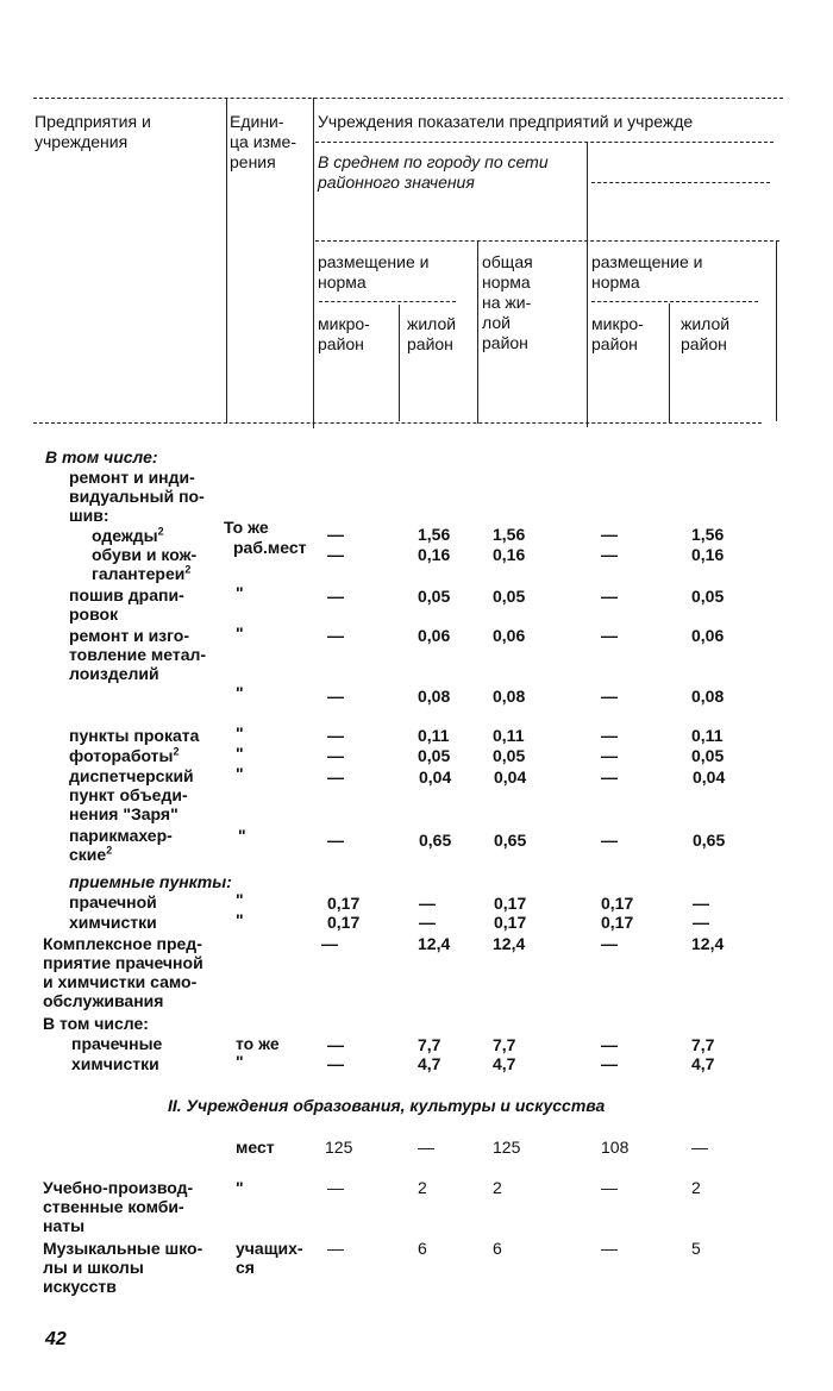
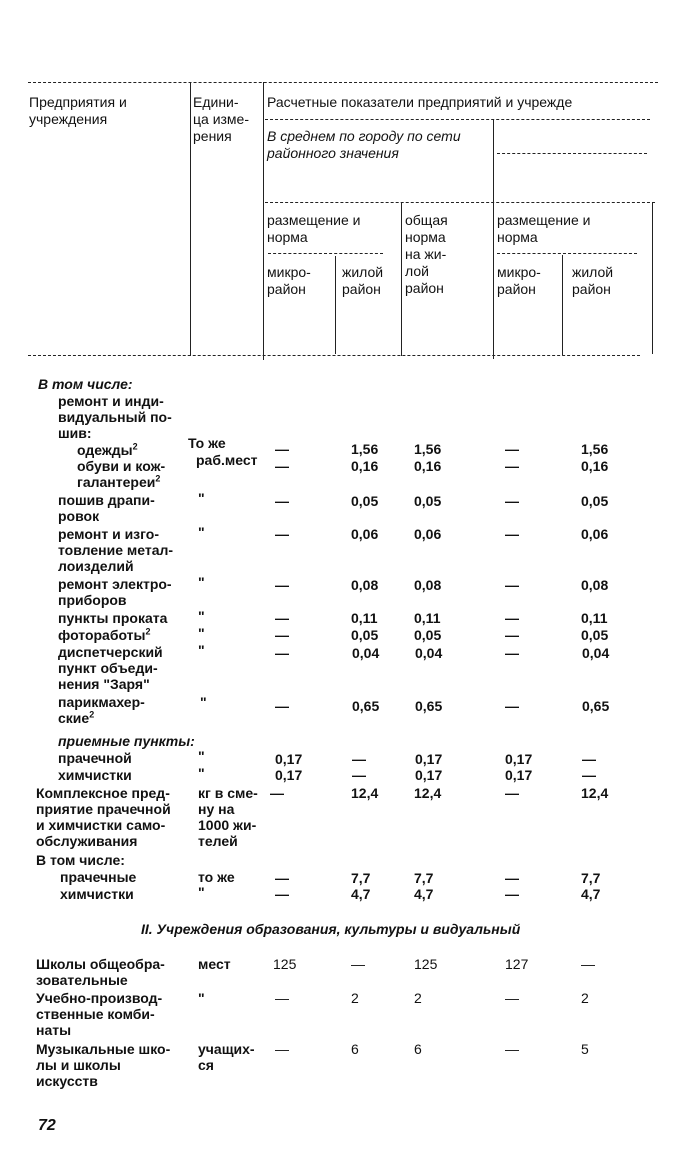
  Предприятия и
  учреждения
  Едини-
  ца изме-
  рения
- Учреждения показатели предприятий и учрежде
+ Расчетные показатели предприятий и учрежде
  В среднем по городу по сети
  районного значения
  размещение и
  норма
  общая
  норма
  на жи-
  лой
  район
  размещение и
  норма
  микро-
  район
  жилой
  район
  микро-
  район
  жилой
  район
  В том числе:
  ремонт и инди-
  видуальный по-
  шив:
  одежды2
  То же
  —
  1,56
  1,56
  —
  1,56
  обуви и кож-
  галантереи2
  раб.мест
  —
  0,16
  0,16
  —
  0,16
  пошив драпи-
  ровок
  "
  —
  0,05
  0,05
  —
  0,05
  ремонт и изго-
  товление метал-
  лоизделий
  "
  —
  0,06
  0,06
  —
  0,06
+ ремонт электро-
+ приборов
  "
  —
  0,08
  0,08
  —
  0,08
  пункты проката
  "
  —
  0,11
  0,11
  —
  0,11
  фотоработы2
  "
  —
  0,05
  0,05
  —
  0,05
  диспетчерский
  пункт объеди-
  нения "Заря"
  "
  —
  0,04
  0,04
  —
  0,04
  парикмахер-
  ские2
  "
  —
  0,65
  0,65
  —
  0,65
  приемные пункты:
  прачечной
  "
  0,17
  —
  0,17
  0,17
  —
  химчистки
  "
  0,17
  —
  0,17
  0,17
  —
  Комплексное пред-
  приятие прачечной
  и химчистки само-
  обслуживания
+ кг в сме-
+ ну на
+ 1000 жи-
+ телей
  —
  12,4
  12,4
  —
  12,4
  В том числе:
  прачечные
  то же
  —
  7,7
  7,7
  —
  7,7
  химчистки
  "
  —
  4,7
  4,7
  —
  4,7
- II. Учреждения образования, культуры и искусства
+ II. Учреждения образования, культуры и видуальный
+ Школы общеобра-
+ зовательные
  мест
  125
  —
  125
- 108
+ 127
  —
  Учебно-производ-
  ственные комби-
  наты
  "
  —
  2
  2
  —
  2
  Музыкальные шко-
  лы и школы
  искусств
  учащих-
  ся
  —
  6
  6
  —
  5
- 42
+ 72
